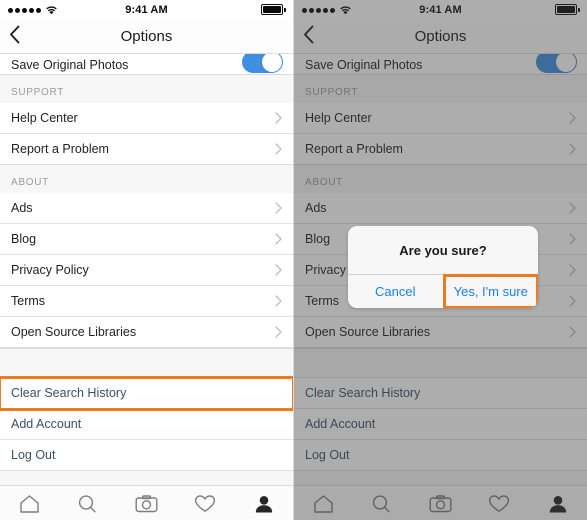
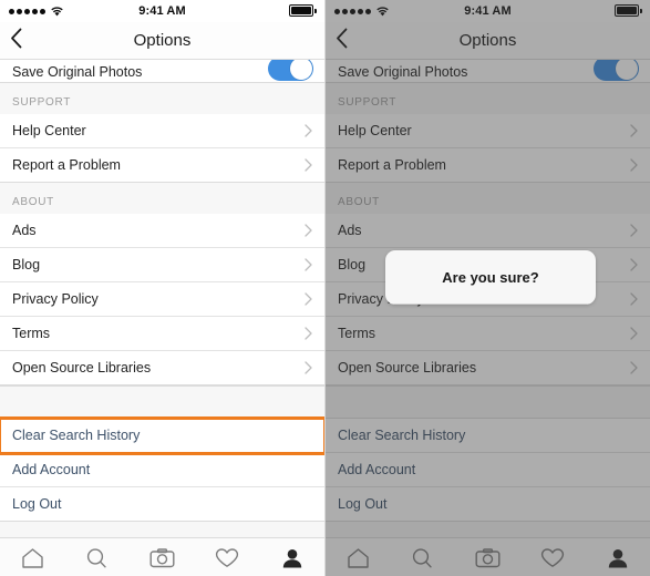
  9:41 AM
  Options
  Save Original Photos
  SUPPORT
  Help Center
  Report a Problem
  ABOUT
  Ads
  Blog
  Privacy Policy
  Terms
  Open Source Libraries
  Clear Search History
  Add Account
  Log Out
  9:41 AM
  Options
  Save Original Photos
  SUPPORT
  Help Center
  Report a Problem
  ABOUT
  Ads
  Blog
  Terms
  Open Source Libraries
  Clear Search History
  Add Account
  Log Out
  Are you sure?
- Cancel
- Yes, I'm sure
